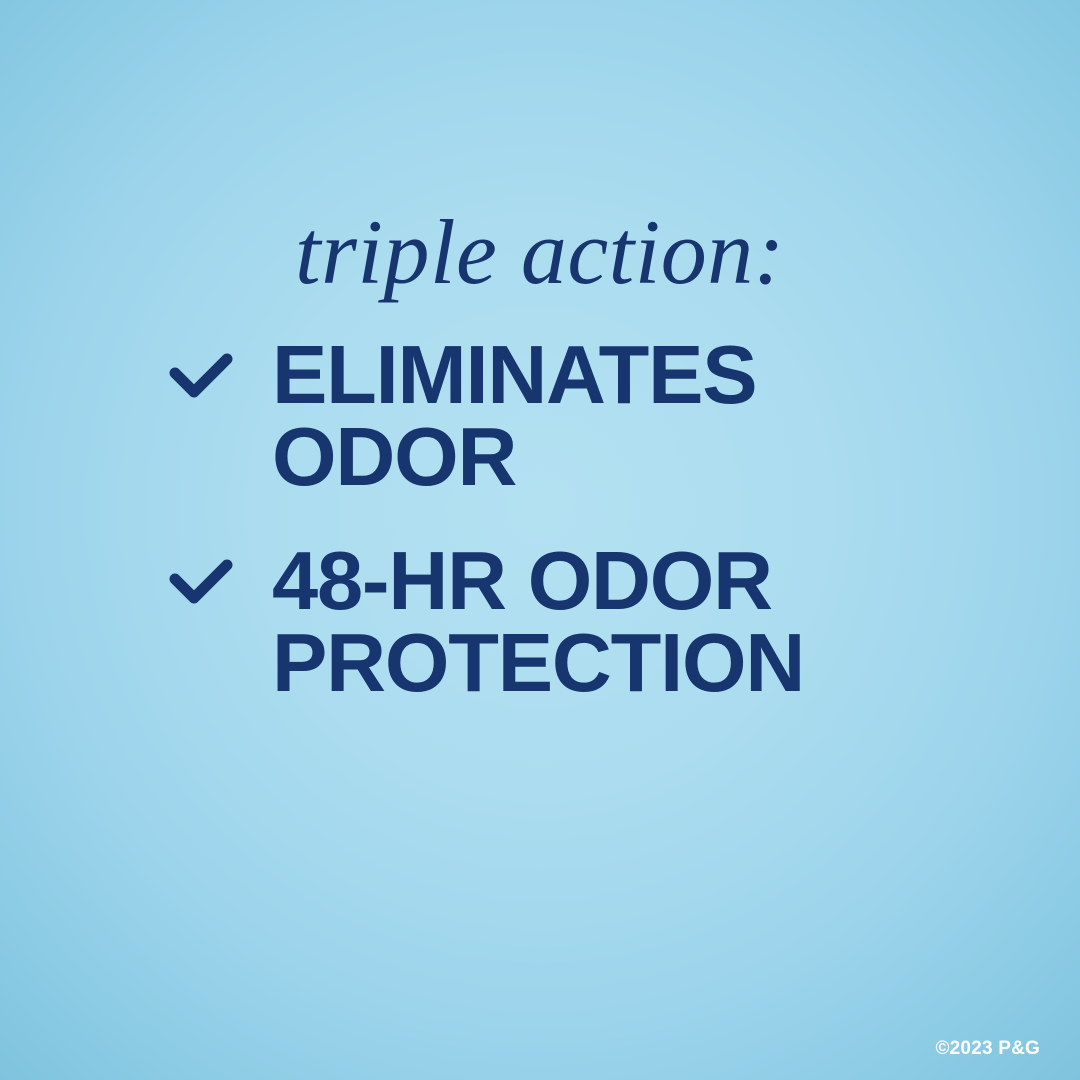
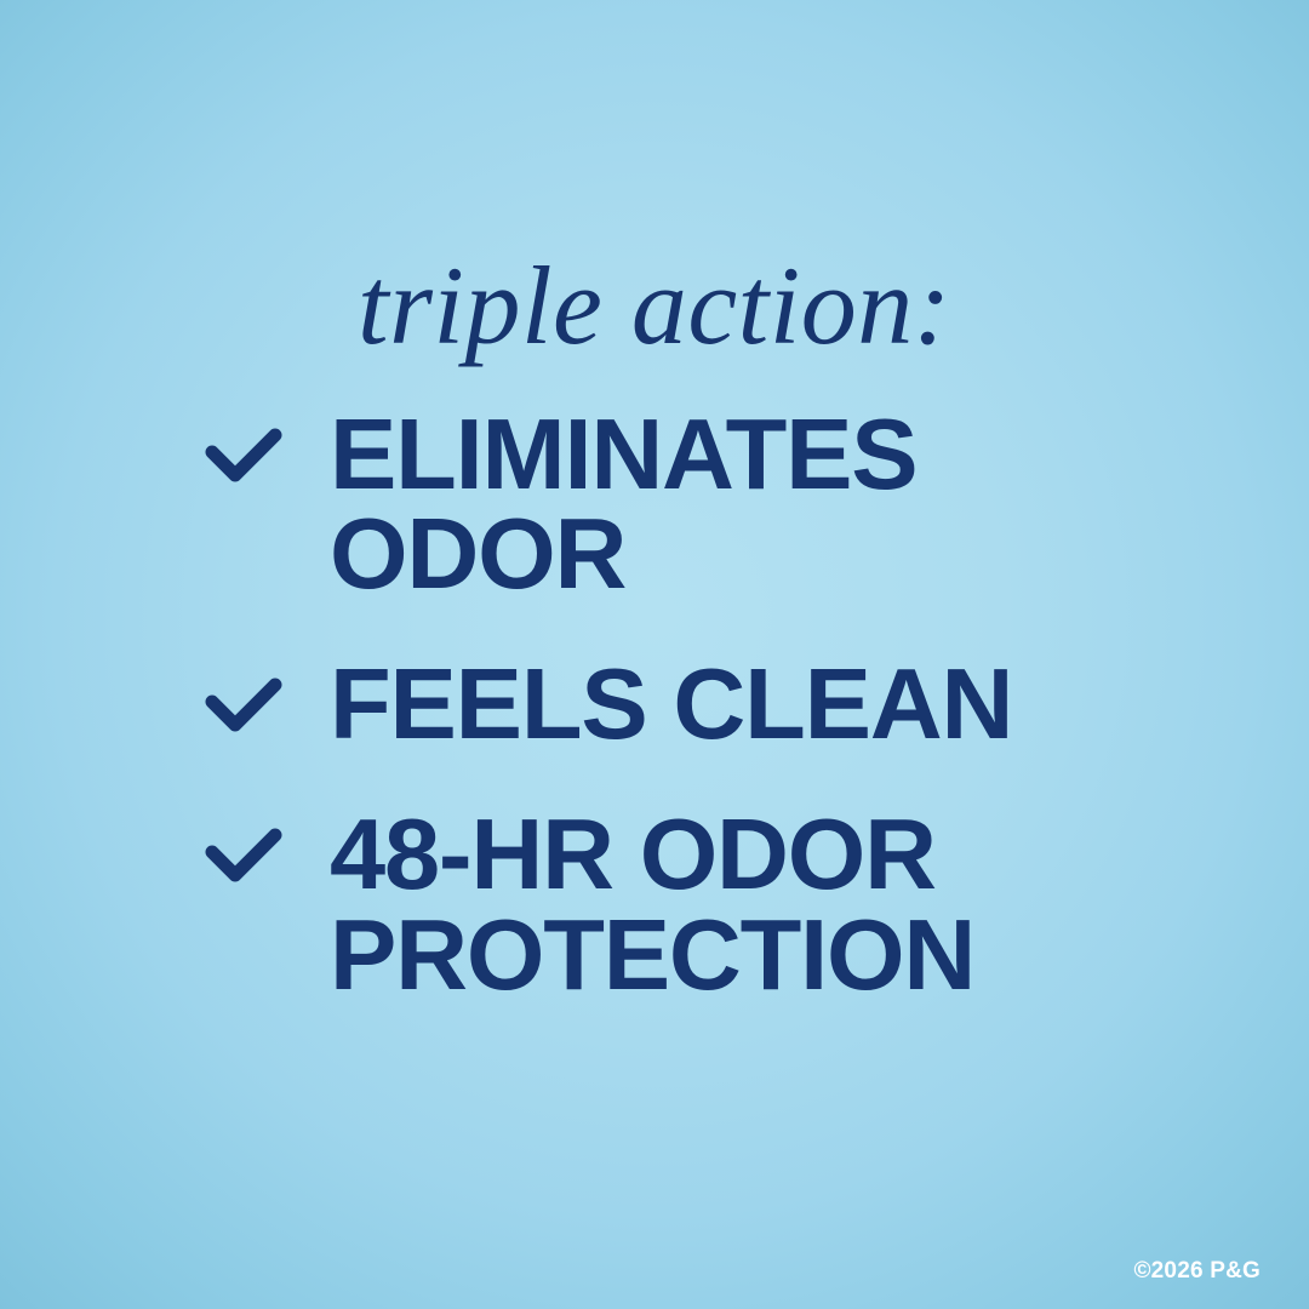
  triple action:
  ELIMINATES ODOR
+ FEELS CLEAN
  48-HR ODOR PROTECTION
- ©2023 P&G
+ ©2026 P&G
